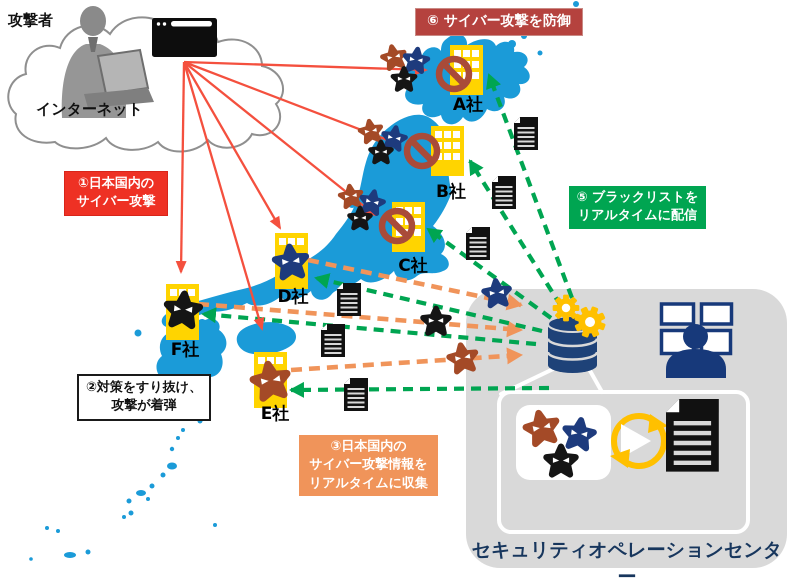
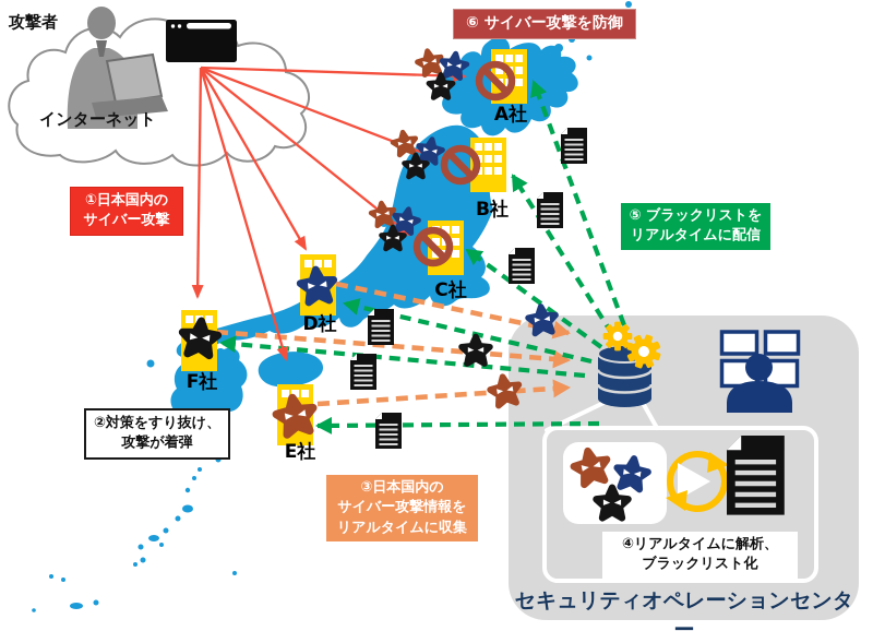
  攻撃者
  インターネット
  ①日本国内の
  サイバー攻撃
  ②対策をすり抜け、
  攻撃が着弾
  ③日本国内の
  サイバー攻撃情報を
  リアルタイムに収集
+ ④リアルタイムに解析、
+ ブラックリスト化
  ⑤ ブラックリストを
  リアルタイムに配信
  ⑥ サイバー攻撃を防御
  A社
  B社
  C社
  D社
  F社
  E社
  セキュリティオペレーションセンター
